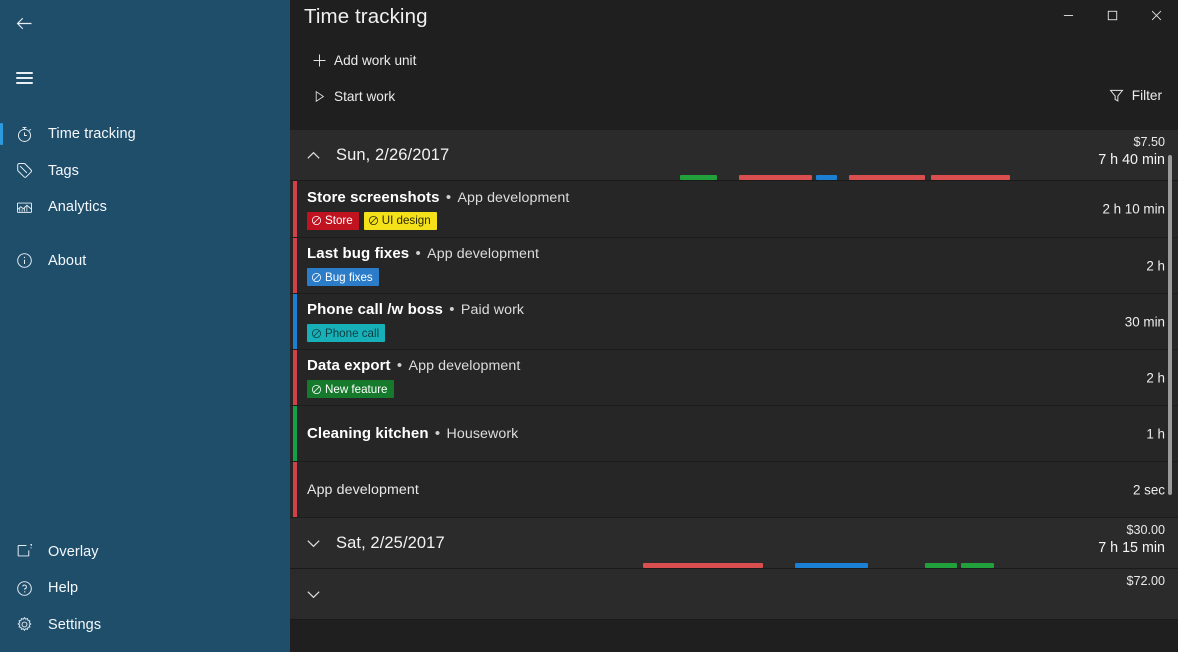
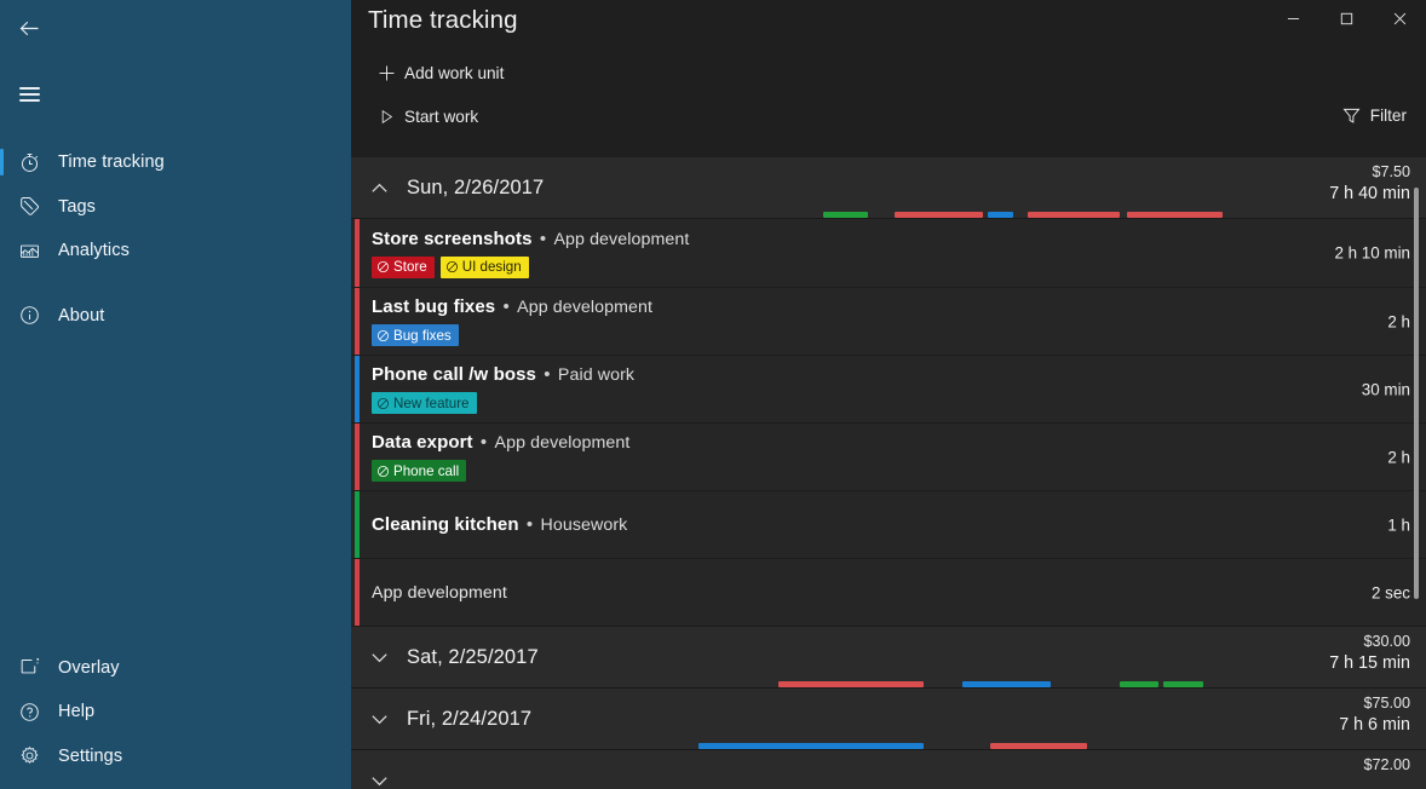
  Time tracking
  Tags
  Analytics
  About
  Overlay
  Help
  Settings
  Time tracking
  Add work unit
  Start work
  Filter
  Sun, 2/26/2017
  $7.50
  7 h 40 min
  Store screenshots • App development
  Store
  UI design
  2 h 10 min
  Last bug fixes • App development
  Bug fixes
  2 h
  Phone call /w boss • Paid work
- Phone call
+ New feature
  30 min
  Data export • App development
- New feature
+ Phone call
  2 h
  Cleaning kitchen • Housework
  1 h
  App development
  2 sec
  Sat, 2/25/2017
  $30.00
  7 h 15 min
+ Fri, 2/24/2017
+ $75.00
+ 7 h 6 min
  $72.00
